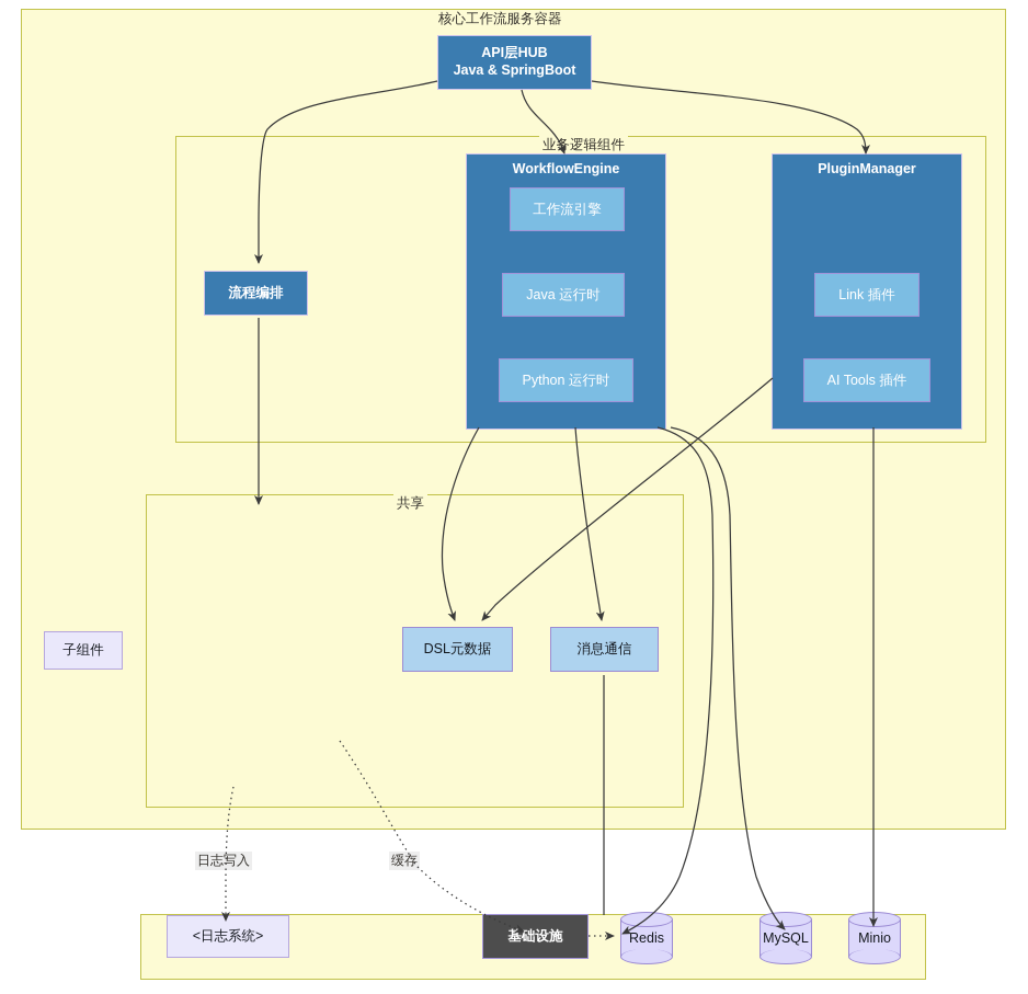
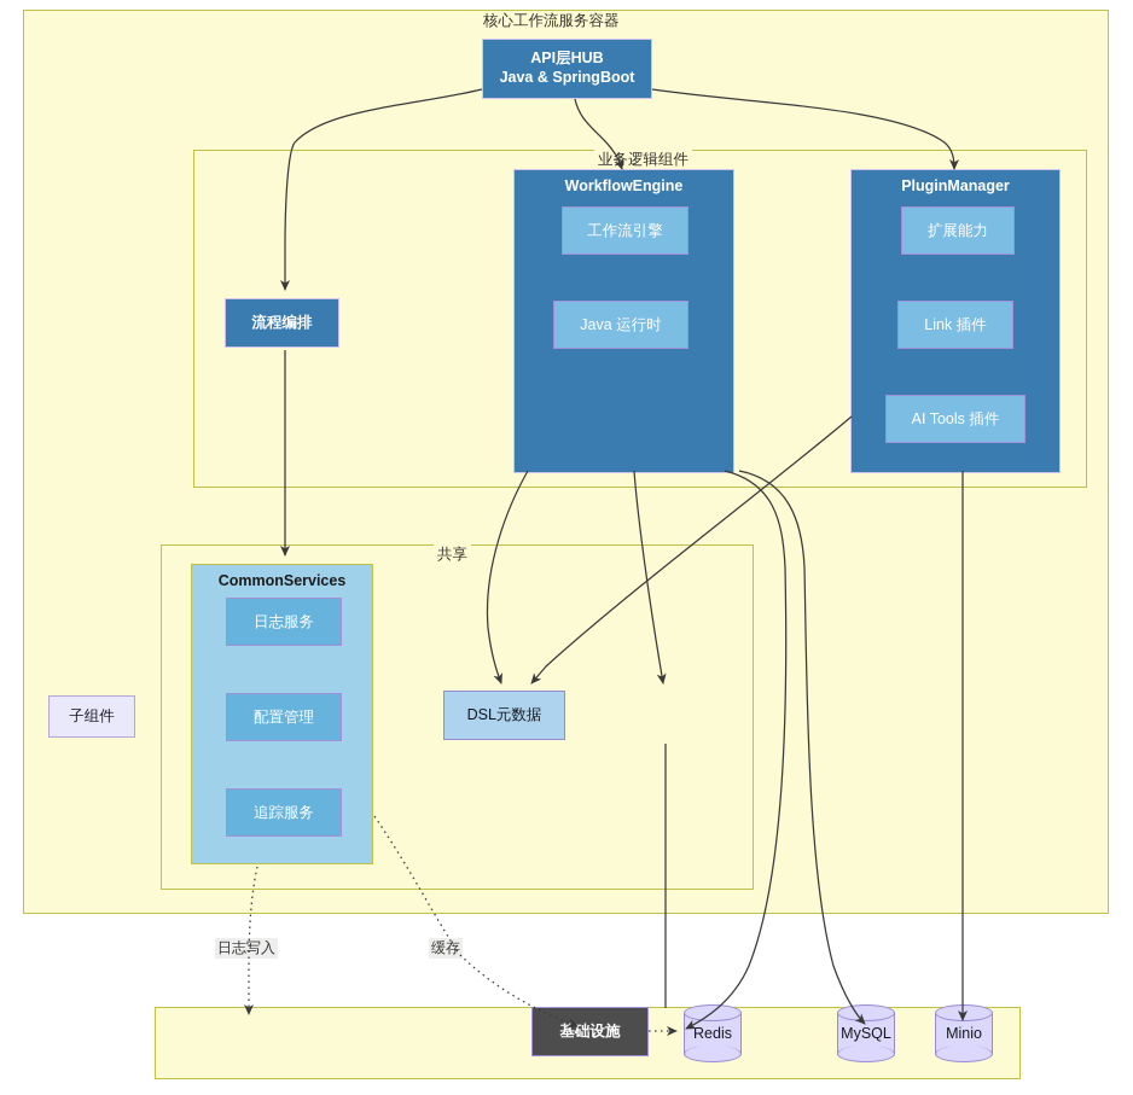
  核心工作流服务容器
  业务逻辑组件
  共享
  API层HUB
  Java & SpringBoot
  WorkflowEngine
  工作流引擎
  Java 运行时
- Python 运行时
  PluginManager
+ 扩展能力
  Link 插件
  AI Tools 插件
  流程编排
  子组件
+ CommonServices
+ 日志服务
+ 配置管理
+ 追踪服务
  DSL元数据
- 消息通信
- <日志系统>
  基础设施
  Redis
  MySQL
  Minio
  日志写入
  缓存
